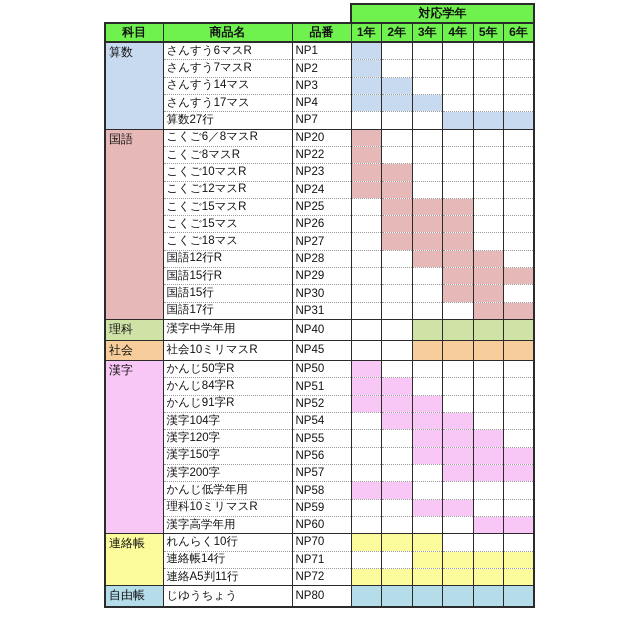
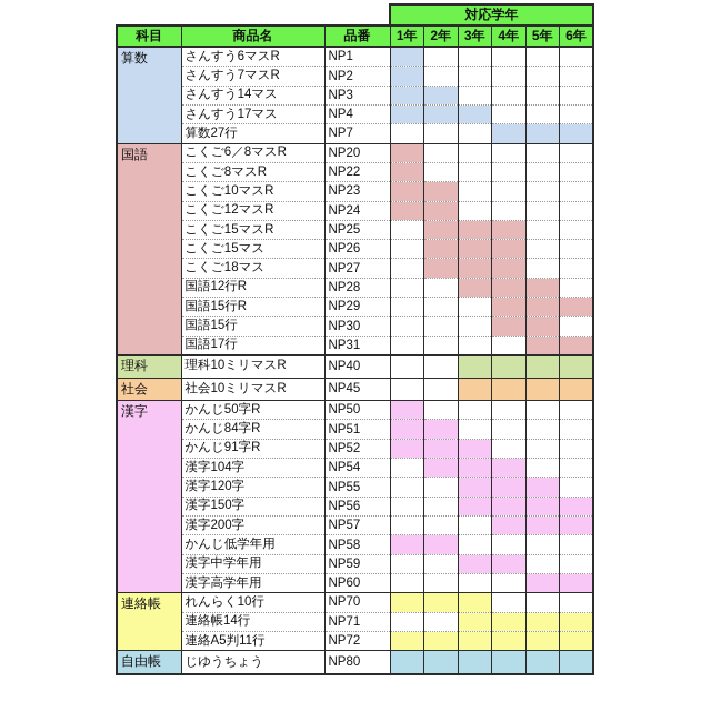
  	対応学年
  科目	商品名	品番	1年	2年	3年	4年	5年	6年
  算数	さんすう6マスR	NP1
  さんすう7マスR	NP2
  さんすう14マス	NP3
  さんすう17マス	NP4
  算数27行	NP7
  国語	こくご6／8マスR	NP20
  こくご8マスR	NP22
  こくご10マスR	NP23
  こくご12マスR	NP24
  こくご15マスR	NP25
  こくご15マス	NP26
  こくご18マス	NP27
  国語12行R	NP28
  国語15行R	NP29
  国語15行	NP30
  国語17行	NP31
- 理科	漢字中学年用	NP40
+ 理科	理科10ミリマスR	NP40
  社会	社会10ミリマスR	NP45
  漢字	かんじ50字R	NP50
  かんじ84字R	NP51
  かんじ91字R	NP52
  漢字104字	NP54
  漢字120字	NP55
  漢字150字	NP56
  漢字200字	NP57
  かんじ低学年用	NP58
- 理科10ミリマスR	NP59
+ 漢字中学年用	NP59
  漢字高学年用	NP60
  連絡帳	れんらく10行	NP70
  連絡帳14行	NP71
  連絡A5判11行	NP72
  自由帳	じゆうちょう	NP80
